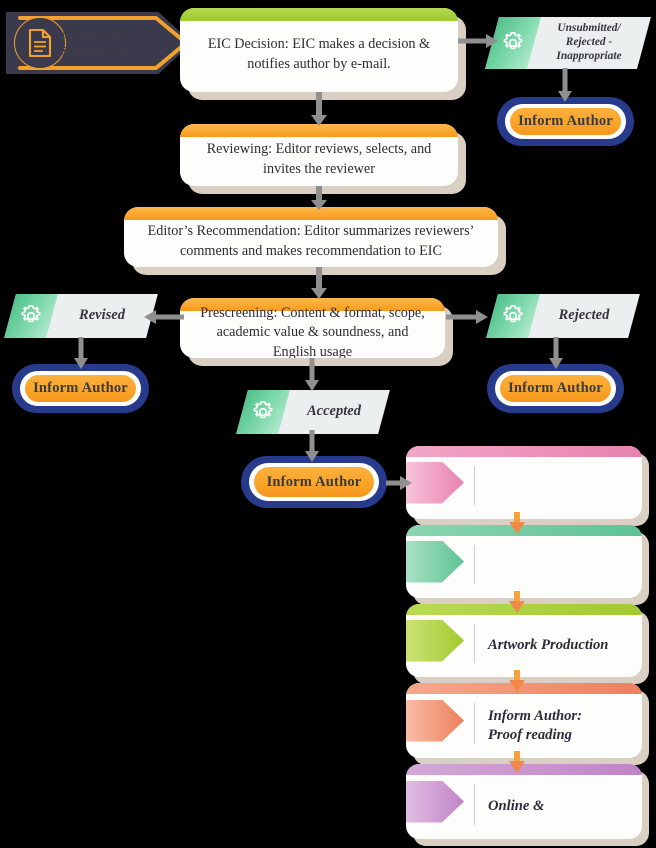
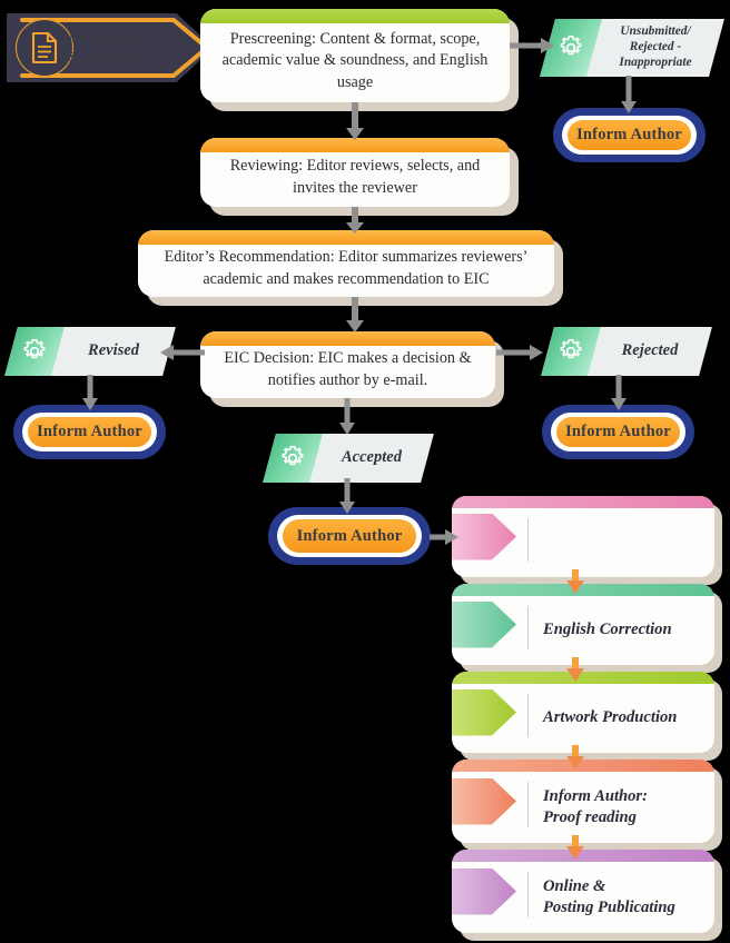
  Manuscript
  Submitted
- EIC Decision: EIC makes a decision & notifies author by e-mail.
+ Prescreening: Content & format, scope, academic value & soundness, and English usage
  Reviewing: Editor reviews, selects, and invites the reviewer
- Editor’s Recommendation: Editor summarizes reviewers’ comments and makes recommendation to EIC
+ Editor’s Recommendation: Editor summarizes reviewers’ academic and makes recommendation to EIC
- Prescreening: Content & format, scope, academic value & soundness, and English usage
+ EIC Decision: EIC makes a decision & notifies author by e-mail.
  Unsubmitted/
  Rejected -
  Inappropriate
  Revised
  Rejected
  Accepted
  Inform Author
  Inform Author
  Inform Author
  Inform Author
+ English Correction
  Artwork Production
  Inform Author:
  Proof reading
  Online &
+ Posting Publicating
